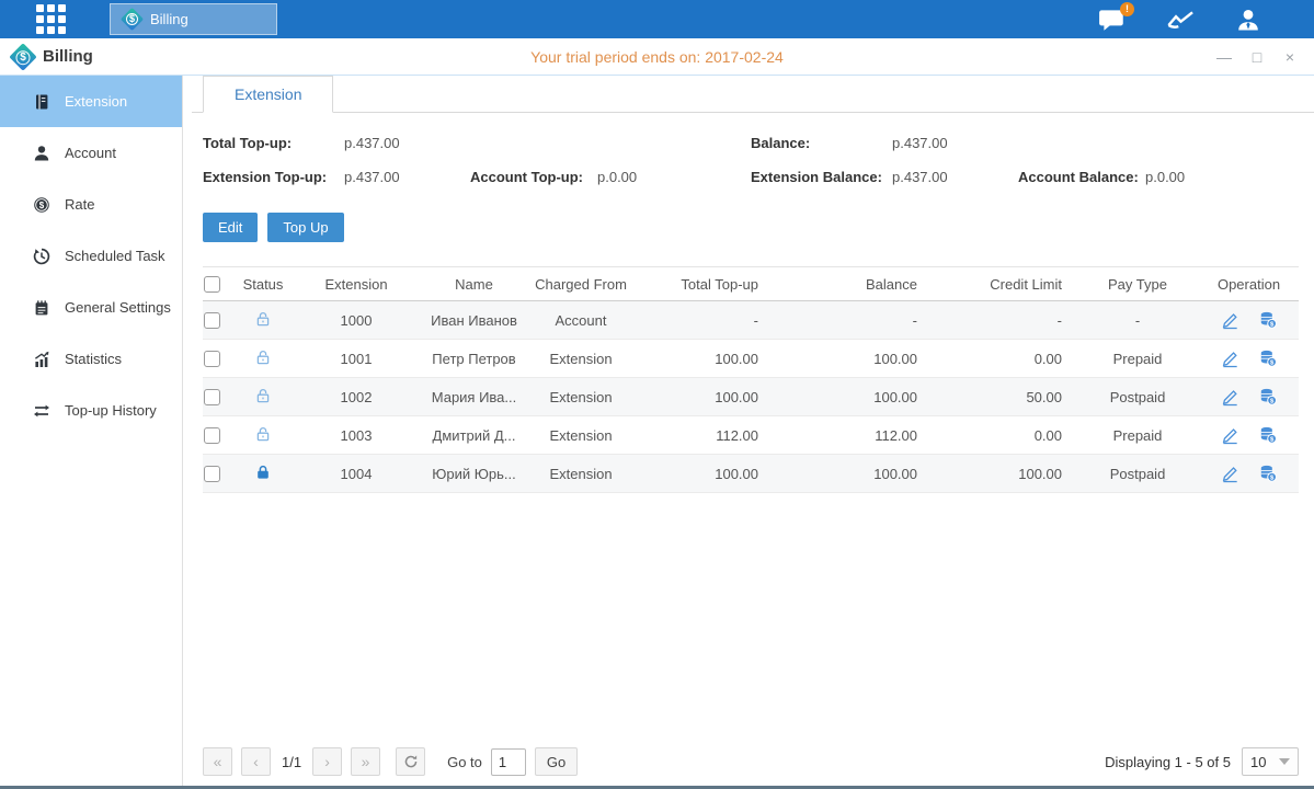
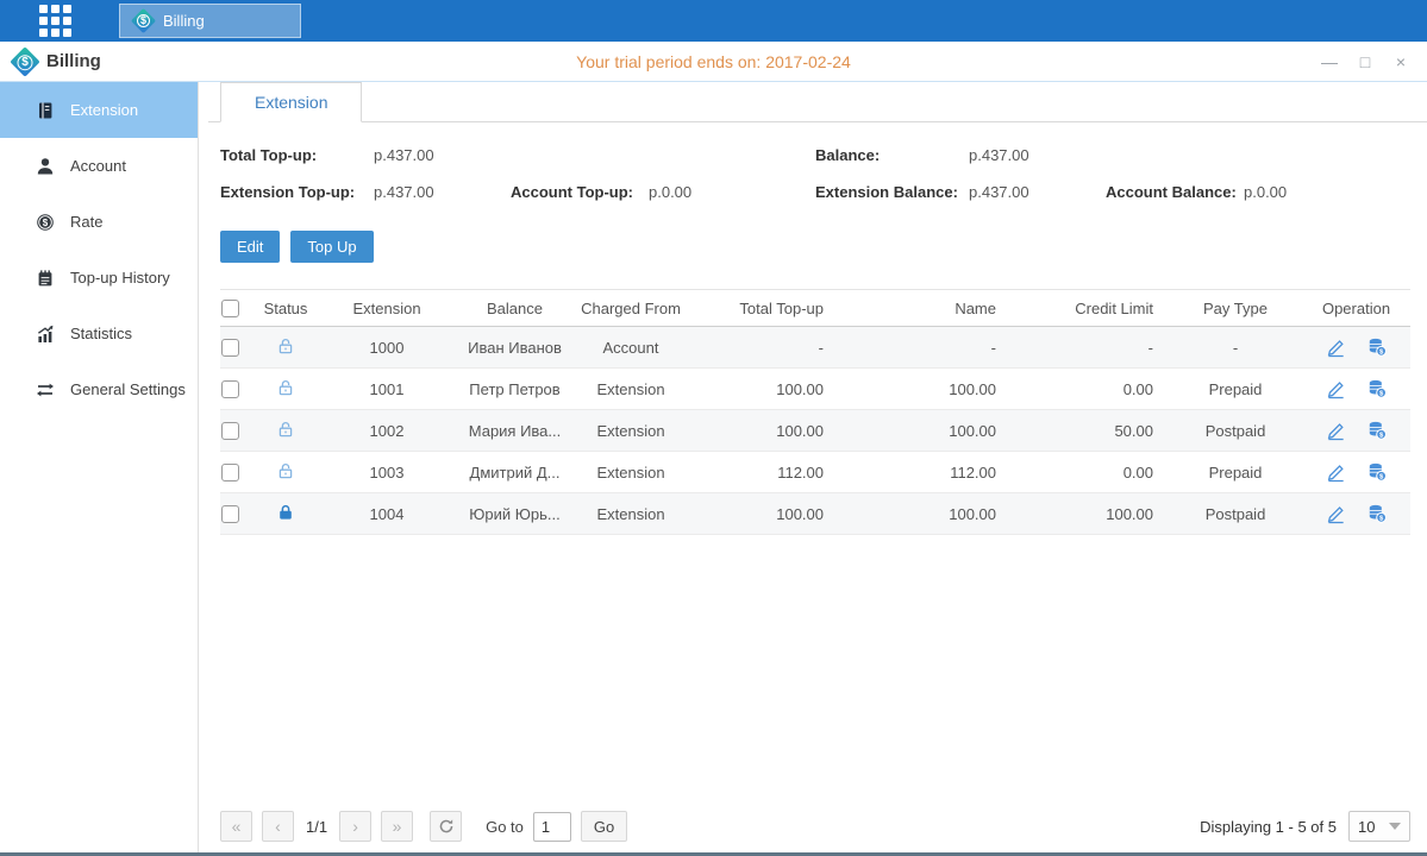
  Billing
- !
  Billing
  Your trial period ends on: 2017-02-24
  —
  □
  ×
  Extension
  Account
  $
  Rate
- Scheduled Task
- General Settings
+ Top-up History
  Statistics
- Top-up History
+ General Settings
  Extension
  Total Top-up:
  p.437.00
  Extension Top-up:
  p.437.00
  Account Top-up:
  p.0.00
  Balance:
  p.437.00
  Extension Balance:
  p.437.00
  Account Balance:
  p.0.00
  Edit
  Top Up
  Status
  Extension
- Name
+ Balance
  Charged From
  Total Top-up
- Balance
+ Name
  Credit Limit
  Pay Type
  Operation
  1000
  Иван Иванов
  Account
  -
  -
  -
  -
  1001
  Петр Петров
  Extension
  100.00
  100.00
  0.00
  Prepaid
  1002
  Мария Ива...
  Extension
  100.00
  100.00
  50.00
  Postpaid
  1003
  Дмитрий Д...
  Extension
  112.00
  112.00
  0.00
  Prepaid
  1004
  Юрий Юрь...
  Extension
  100.00
  100.00
  100.00
  Postpaid
  «
  ‹
  1/1
  ›
  »
  Go to
  1
  Go
  Displaying 1 - 5 of 5
  10
